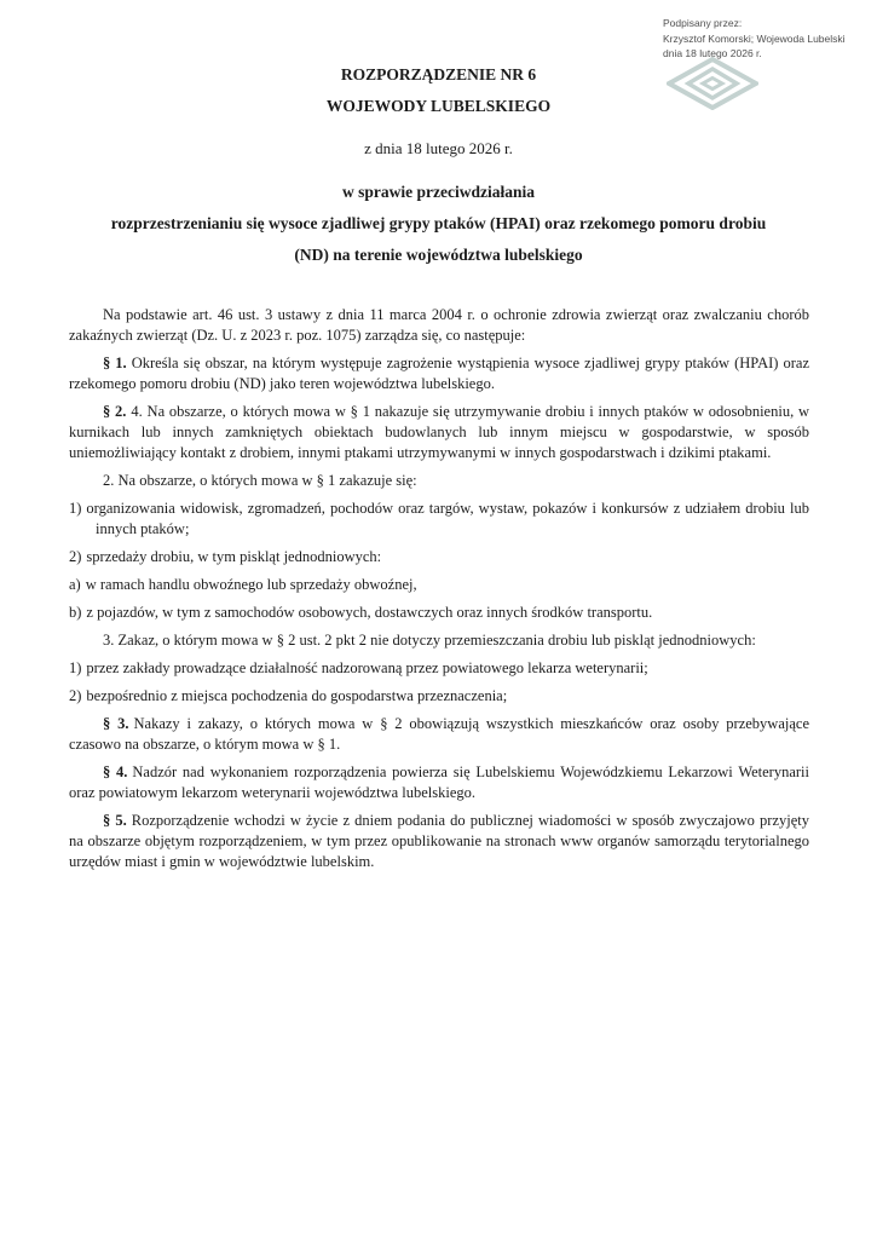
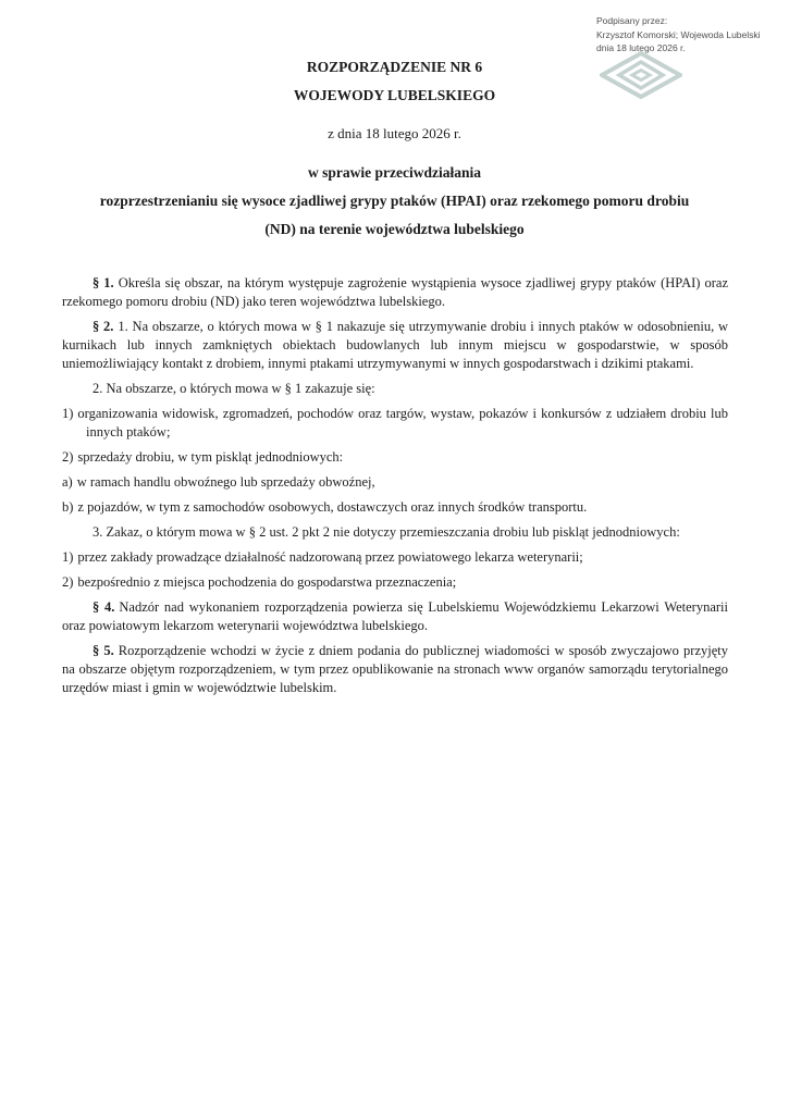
  Podpisany przez:
  Krzysztof Komorski; Wojewoda Lubelski
  dnia 18 lutego 2026 r.
  ROZPORZĄDZENIE NR 6
  WOJEWODY LUBELSKIEGO
  z dnia 18 lutego 2026 r.
  w sprawie przeciwdziałania
  rozprzestrzenianiu się wysoce zjadliwej grypy ptaków (HPAI) oraz rzekomego pomoru drobiu
  (ND) na terenie województwa lubelskiego
- Na podstawie art. 46 ust. 3 ustawy z dnia 11 marca 2004 r. o ochronie zdrowia zwierząt oraz zwalczaniu chorób zakaźnych zwierząt (Dz. U. z 2023 r. poz. 1075) zarządza się, co następuje:
  § 1. Określa się obszar, na którym występuje zagrożenie wystąpienia wysoce zjadliwej grypy ptaków (HPAI) oraz rzekomego pomoru drobiu (ND) jako teren województwa lubelskiego.
- § 2. 4. Na obszarze, o których mowa w § 1 nakazuje się utrzymywanie drobiu i innych ptaków w odosobnieniu, w kurnikach lub innych zamkniętych obiektach budowlanych lub innym miejscu w gospodarstwie, w sposób uniemożliwiający kontakt z drobiem, innymi ptakami utrzymywanymi w innych gospodarstwach i dzikimi ptakami.
+ § 2. 1. Na obszarze, o których mowa w § 1 nakazuje się utrzymywanie drobiu i innych ptaków w odosobnieniu, w kurnikach lub innych zamkniętych obiektach budowlanych lub innym miejscu w gospodarstwie, w sposób uniemożliwiający kontakt z drobiem, innymi ptakami utrzymywanymi w innych gospodarstwach i dzikimi ptakami.
  2. Na obszarze, o których mowa w § 1 zakazuje się:
  1) organizowania widowisk, zgromadzeń, pochodów oraz targów, wystaw, pokazów i konkursów z udziałem drobiu lub innych ptaków;
  2) sprzedaży drobiu, w tym piskląt jednodniowych:
  a) w ramach handlu obwoźnego lub sprzedaży obwoźnej,
  b) z pojazdów, w tym z samochodów osobowych, dostawczych oraz innych środków transportu.
  3. Zakaz, o którym mowa w § 2 ust. 2 pkt 2 nie dotyczy przemieszczania drobiu lub piskląt jednodniowych:
  1) przez zakłady prowadzące działalność nadzorowaną przez powiatowego lekarza weterynarii;
  2) bezpośrednio z miejsca pochodzenia do gospodarstwa przeznaczenia;
- § 3. Nakazy i zakazy, o których mowa w § 2 obowiązują wszystkich mieszkańców oraz osoby przebywające czasowo na obszarze, o którym mowa w § 1.
  § 4. Nadzór nad wykonaniem rozporządzenia powierza się Lubelskiemu Wojewódzkiemu Lekarzowi Weterynarii oraz powiatowym lekarzom weterynarii województwa lubelskiego.
  § 5. Rozporządzenie wchodzi w życie z dniem podania do publicznej wiadomości w sposób zwyczajowo przyjęty na obszarze objętym rozporządzeniem, w tym przez opublikowanie na stronach www organów samorządu terytorialnego urzędów miast i gmin w województwie lubelskim.
